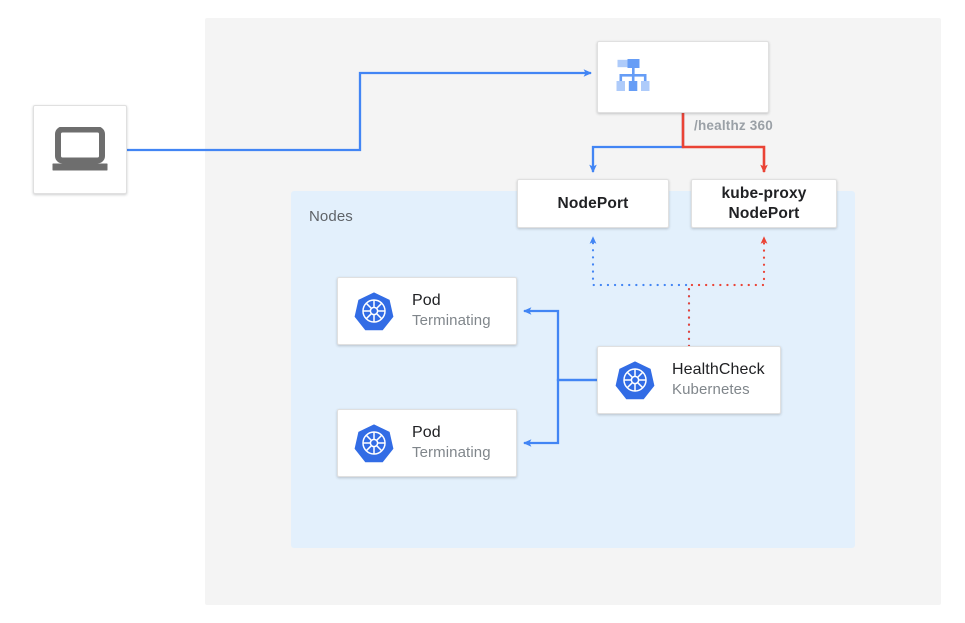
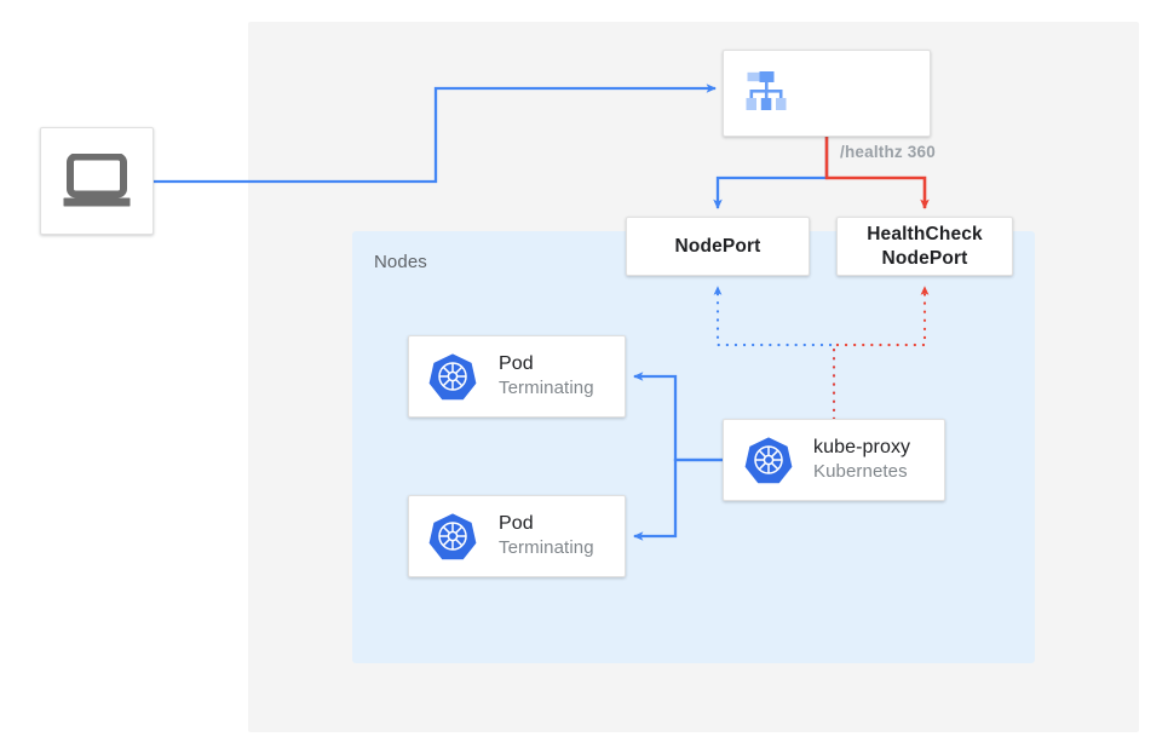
  Nodes
  /healthz 360
  NodePort
- kube-proxy
+ HealthCheck
  NodePort
  Pod
  Terminating
  Pod
  Terminating
- HealthCheck
+ kube-proxy
  Kubernetes
